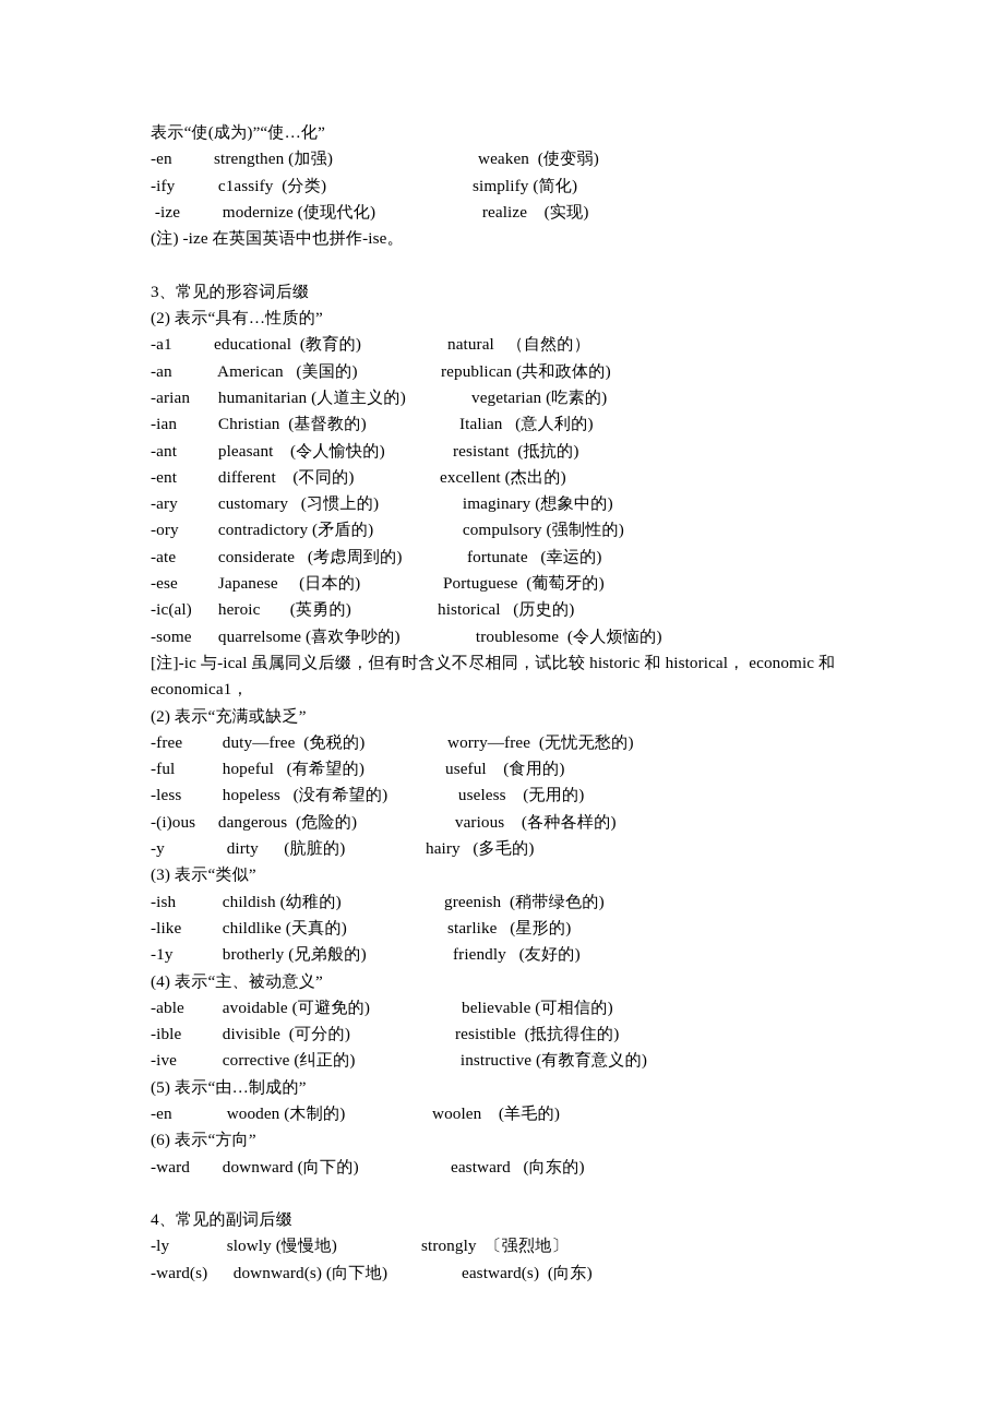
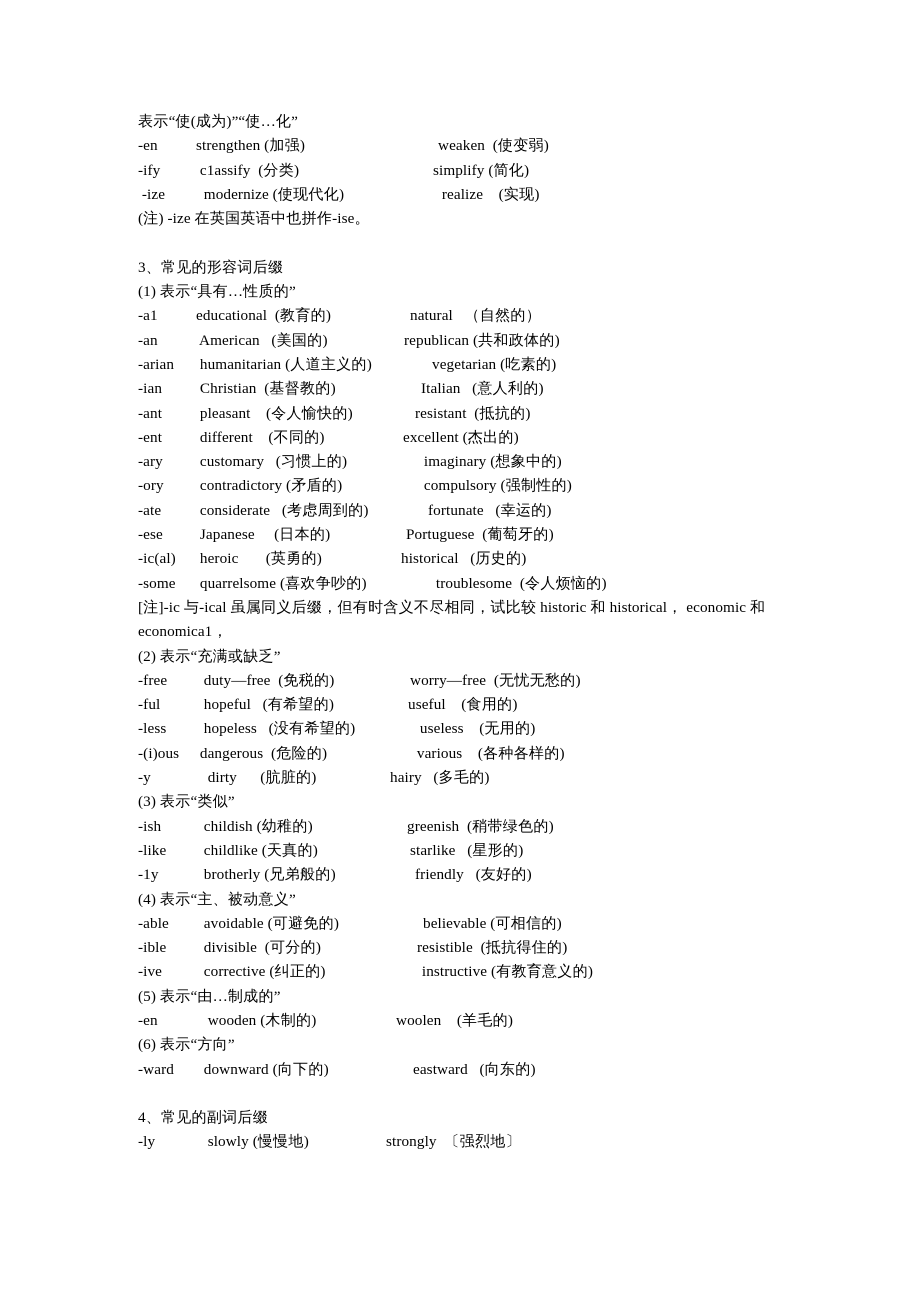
  表示“使(成为)”“使…化”
  -en
  strengthen (加强)
  weaken (使变弱)
  -ify
  c1assify (分类)
  simplify (简化)
  -ize
  modernize (使现代化)
  realize (实现)
  (注) -ize 在英国英语中也拼作-ise。
  3、常见的形容词后缀
- (2) 表示“具有…性质的”
+ (1) 表示“具有…性质的”
  -a1
  educational (教育的)
  natural （自然的）
  -an
  American (美国的)
  republican (共和政体的)
  -arian
  humanitarian (人道主义的)
  vegetarian (吃素的)
  -ian
  Christian (基督教的)
  Italian (意人利的)
  -ant
  pleasant (令人愉快的)
  resistant (抵抗的)
  -ent
  different (不同的)
  excellent (杰出的)
  -ary
  customary (习惯上的)
  imaginary (想象中的)
  -ory
  contradictory (矛盾的)
  compulsory (强制性的)
  -ate
  considerate (考虑周到的)
  fortunate (幸运的)
  -ese
  Japanese (日本的)
  Portuguese (葡萄牙的)
  -ic(al)
  heroic (英勇的)
  historical (历史的)
  -some
  quarrelsome (喜欢争吵的)
  troublesome (令人烦恼的)
  [注]-ic 与-ical 虽属同义后缀，但有时含义不尽相同，试比较 historic 和 historical， economic 和 economica1，
  (2) 表示“充满或缺乏”
  -free
  duty—free (免税的)
  worry—free (无忧无愁的)
  -ful
  hopeful (有希望的)
  useful (食用的)
  -less
  hopeless (没有希望的)
  useless (无用的)
  -(i)ous
  dangerous (危险的)
  various (各种各样的)
  -y
  dirty (肮脏的)
  hairy (多毛的)
  (3) 表示“类似”
  -ish
  childish (幼稚的)
  greenish (稍带绿色的)
  -like
  childlike (天真的)
  starlike (星形的)
  -1y
  brotherly (兄弟般的)
  friendly (友好的)
  (4) 表示“主、被动意义”
  -able
  avoidable (可避免的)
  believable (可相信的)
  -ible
  divisible (可分的)
  resistible (抵抗得住的)
  -ive
  corrective (纠正的)
  instructive (有教育意义的)
  (5) 表示“由…制成的”
  -en
  wooden (木制的)
  woolen (羊毛的)
  (6) 表示“方向”
  -ward
  downward (向下的)
  eastward (向东的)
  4、常见的副词后缀
  -ly
  slowly (慢慢地)
  strongly 〔强烈地〕
- -ward(s)
- downward(s) (向下地)
- eastward(s) (向东)
